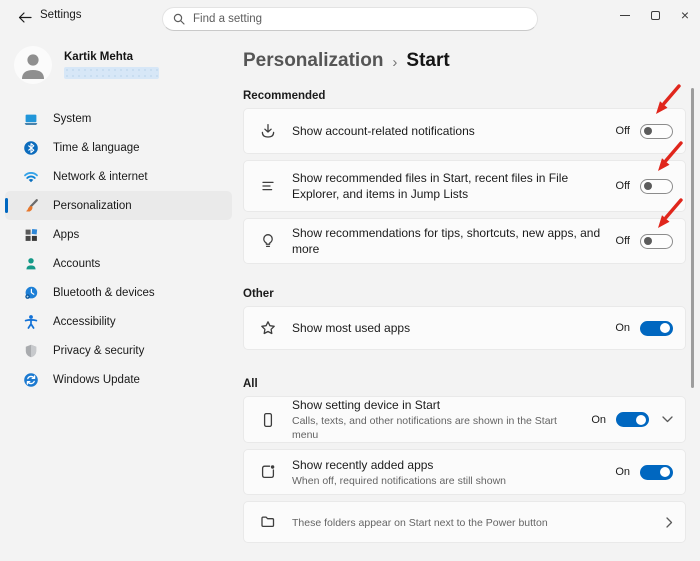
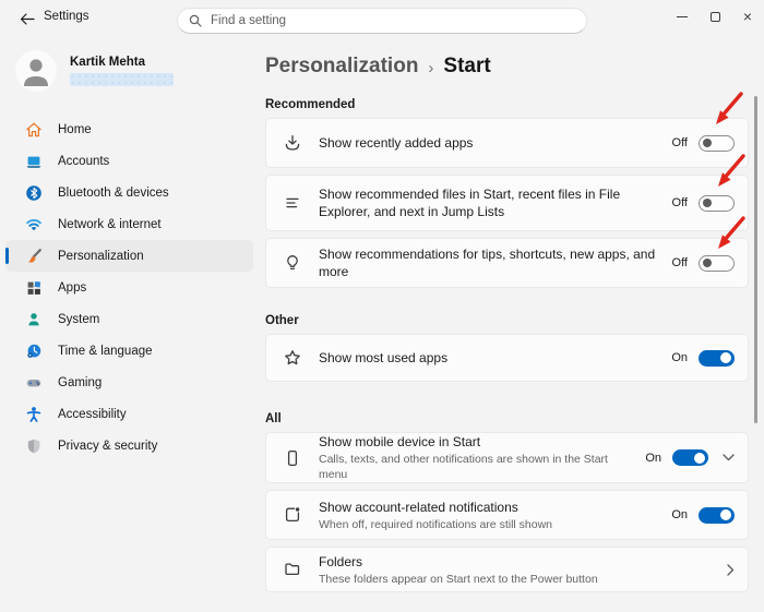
  Settings
  Find a setting
  ×
  Kartik Mehta
+ Home
- System
+ Accounts
- Time & language
+ Bluetooth & devices
  Network & internet
  Personalization
  Apps
- Accounts
+ System
- Bluetooth & devices
+ Time & language
+ Gaming
  Accessibility
  Privacy & security
- Windows Update
  Personalization
  ›
  Start
  Recommended
- Show account-related notifications
+ Show recently added apps
  Off
- Show recommended files in Start, recent files in File Explorer, and items in Jump Lists
+ Show recommended files in Start, recent files in File Explorer, and next in Jump Lists
  Off
  Show recommendations for tips, shortcuts, new apps, and more
  Off
  Other
  Show most used apps
  On
  All
- Show setting device in Start
+ Show mobile device in Start
  Calls, texts, and other notifications are shown in the Start menu
  On
- Show recently added apps
+ Show account-related notifications
  When off, required notifications are still shown
  On
+ Folders
  These folders appear on Start next to the Power button
